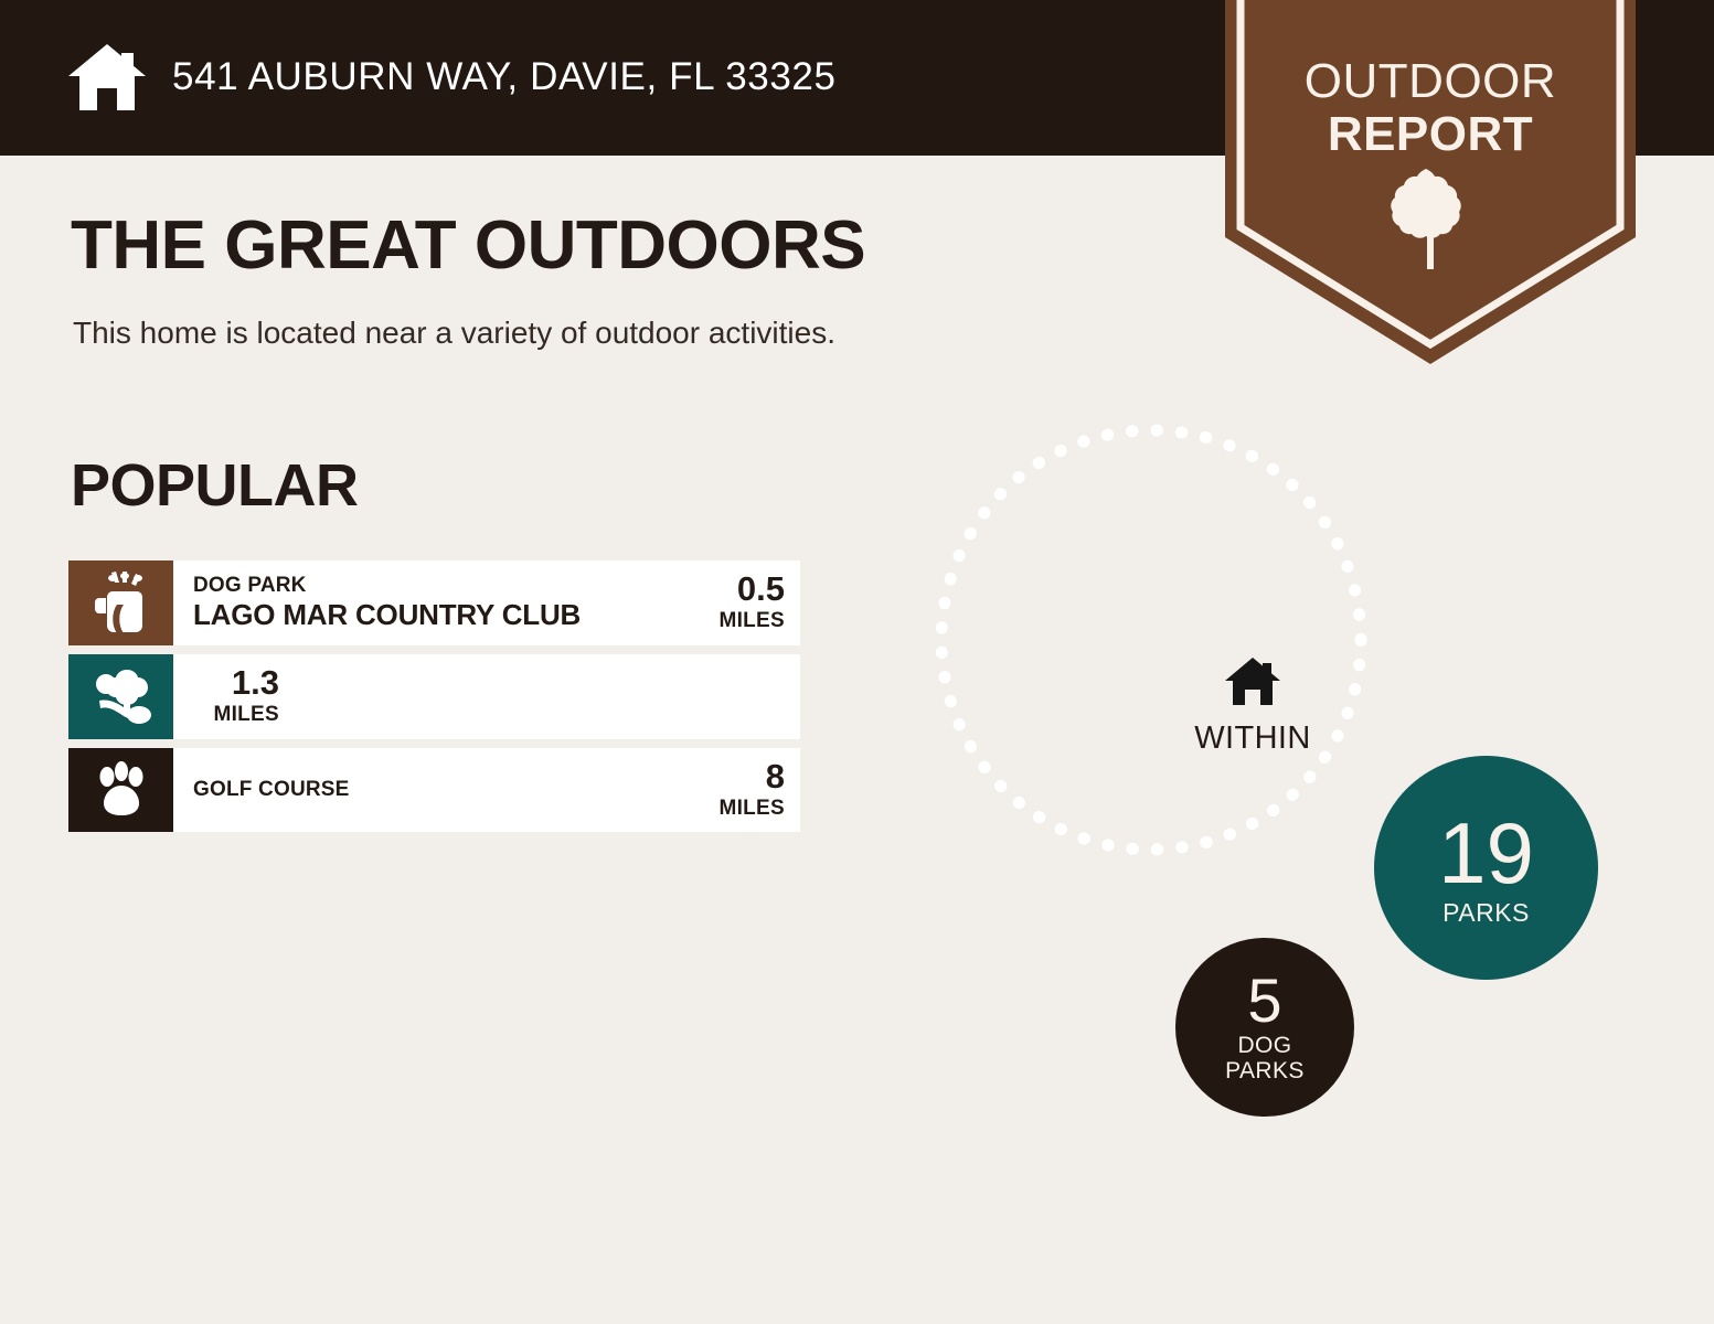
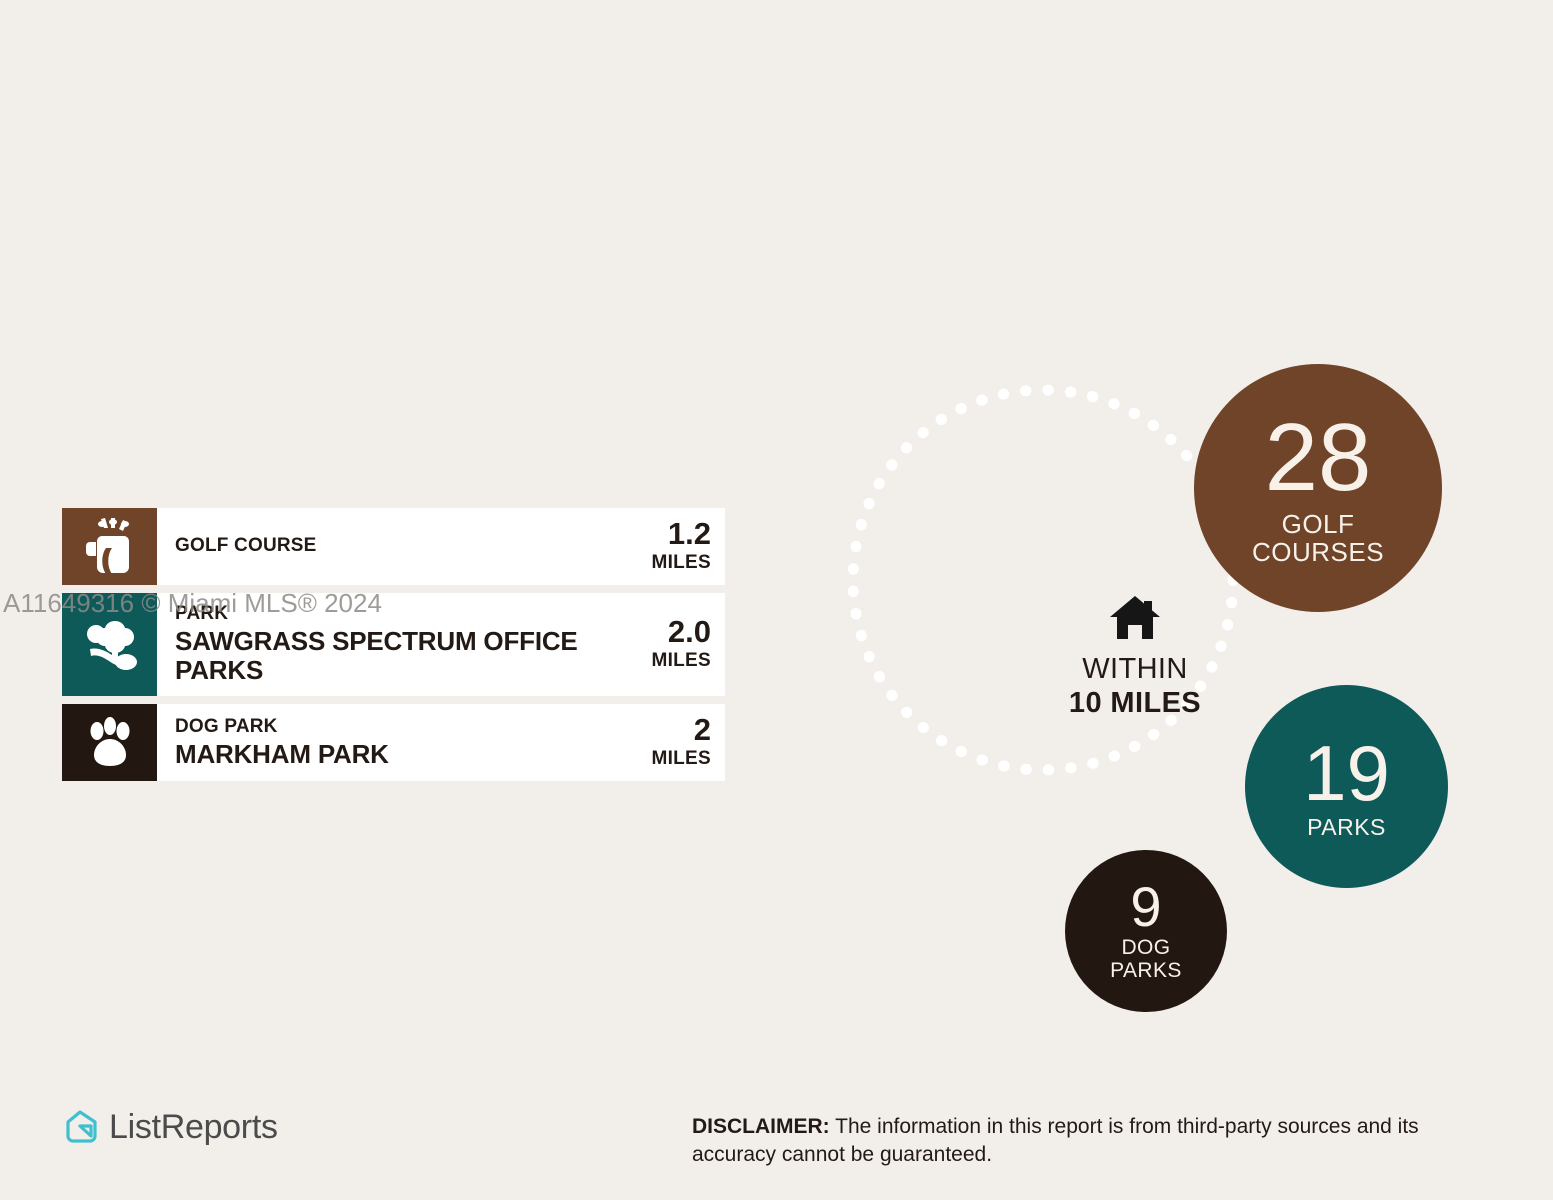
- 541 AUBURN WAY, DAVIE, FL 33325
- OUTDOOR
- REPORT
- THE GREAT OUTDOORS
- This home is located near a variety of outdoor activities.
- POPULAR
- DOG PARK
+ GOLF COURSE
- LAGO MAR COUNTRY CLUB
- 0.5
+ 1.2
  MILES
+ PARK
+ SAWGRASS SPECTRUM OFFICE PARKS
- 1.3
+ 2.0
  MILES
- GOLF COURSE
+ DOG PARK
+ MARKHAM PARK
- 8
+ 2
  MILES
+ 28
+ GOLF
+ COURSES
  19
  PARKS
- 5
+ 9
  DOG
  PARKS
  WITHIN
+ 10 MILES
+ ListReports
+ DISCLAIMER: The information in this report is from third-party sources and its accuracy cannot be guaranteed.
+ A11649316 © Miami MLS® 2024
